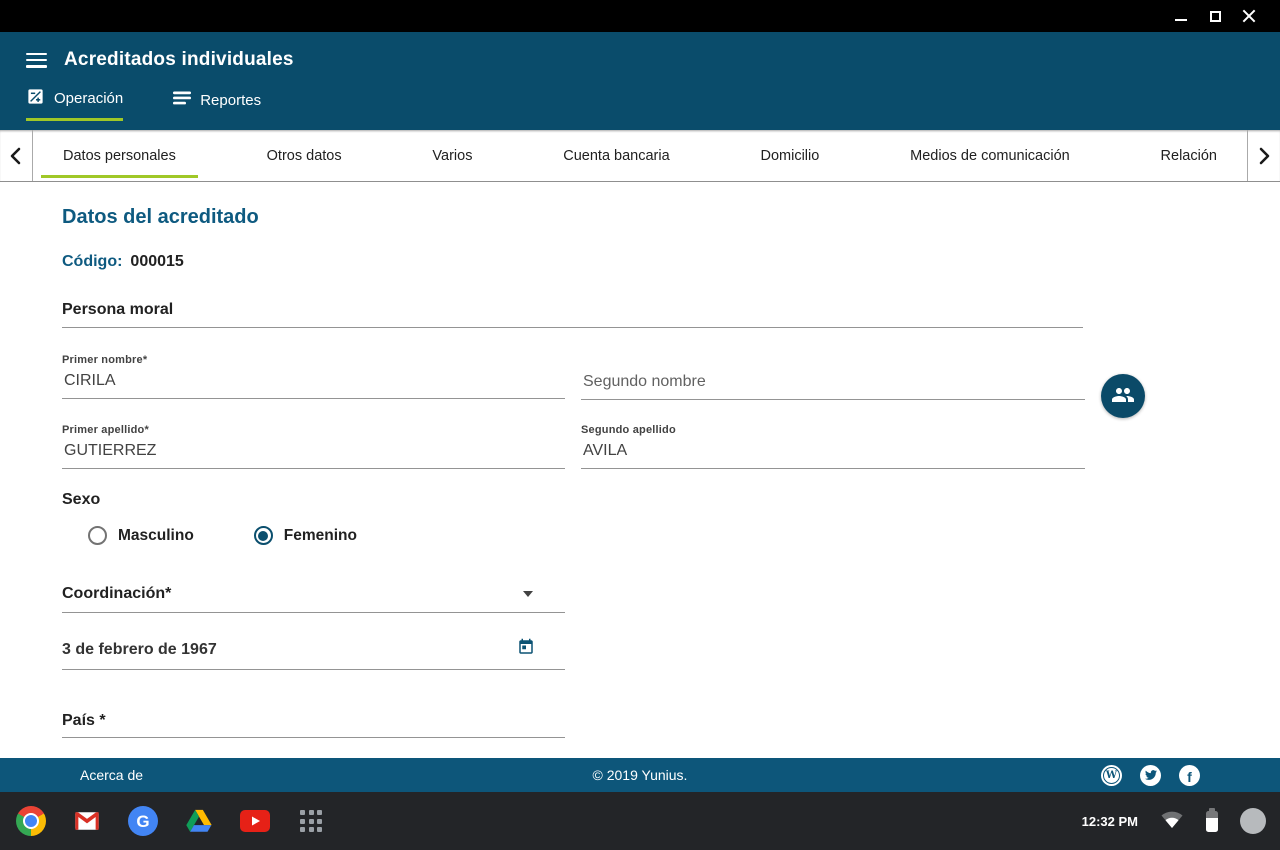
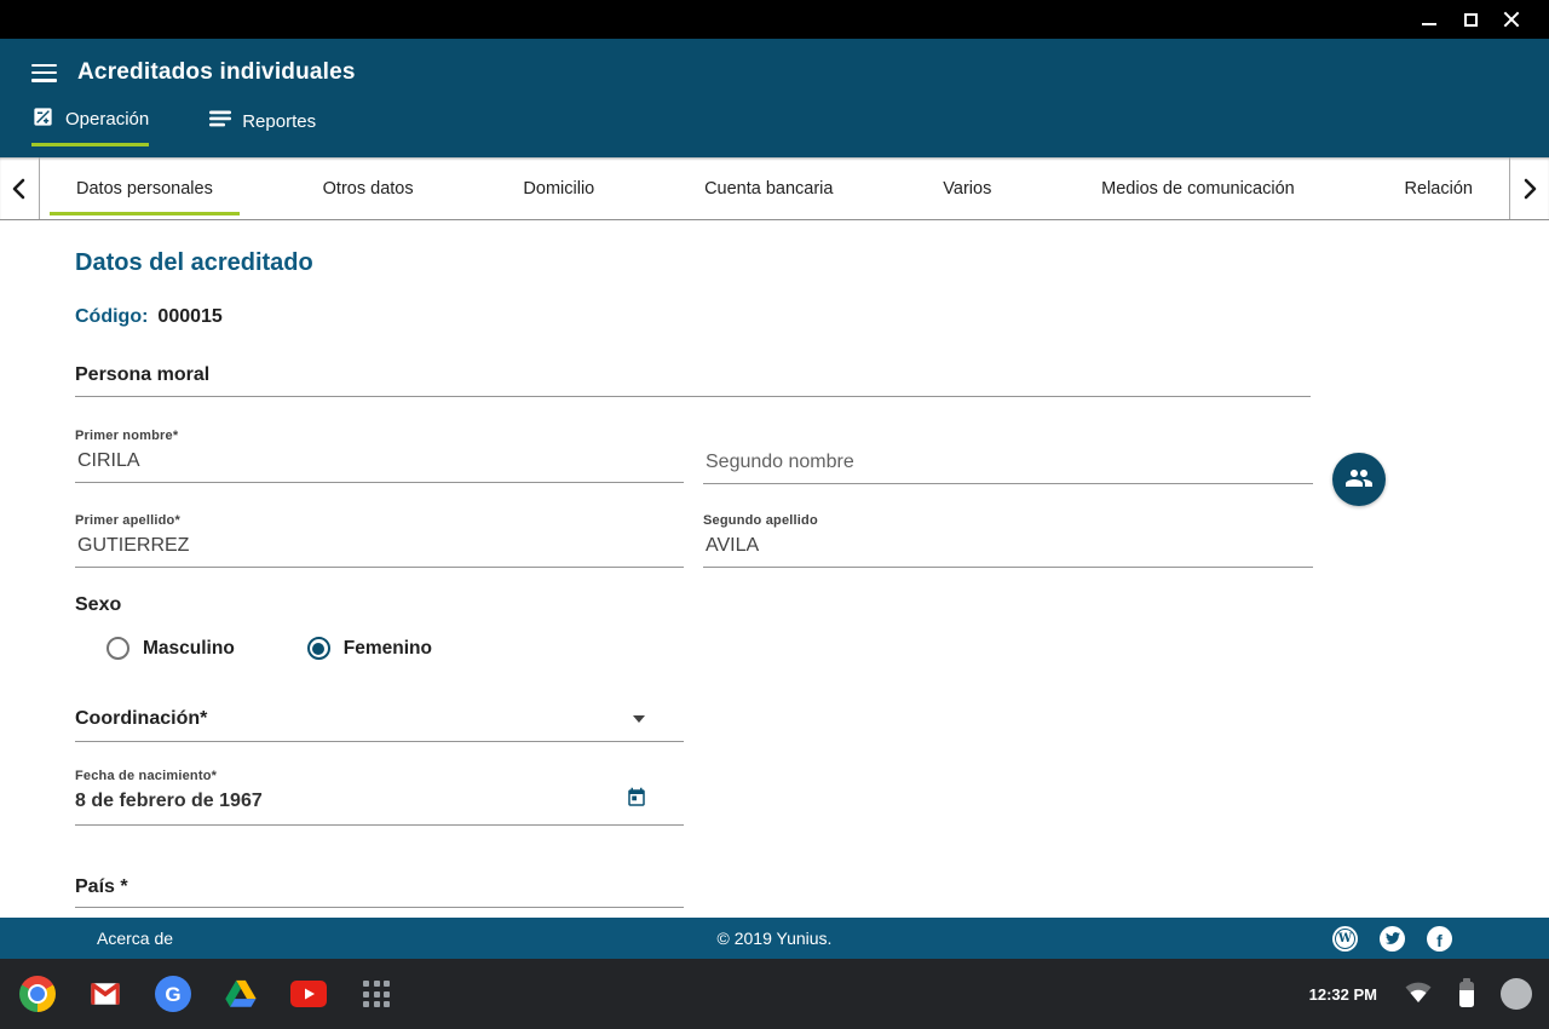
  Acreditados individuales
  Operación
  Reportes
  Datos personales
  Otros datos
- Varios
+ Domicilio
  Cuenta bancaria
- Domicilio
+ Varios
  Medios de comunicación
  Relación
  Datos del acreditado
  Código: 000015
  Persona moral
  Primer nombre*
  CIRILA
  Segundo nombre
  Primer apellido*
  GUTIERREZ
  Segundo apellido
  AVILA
  Sexo
  Masculino
  Femenino
  Coordinación*
+ Fecha de nacimiento*
- 3 de febrero de 1967
+ 8 de febrero de 1967
  País *
  Acerca de
  © 2019 Yunius.
  W
  f
  G
  12:32 PM
